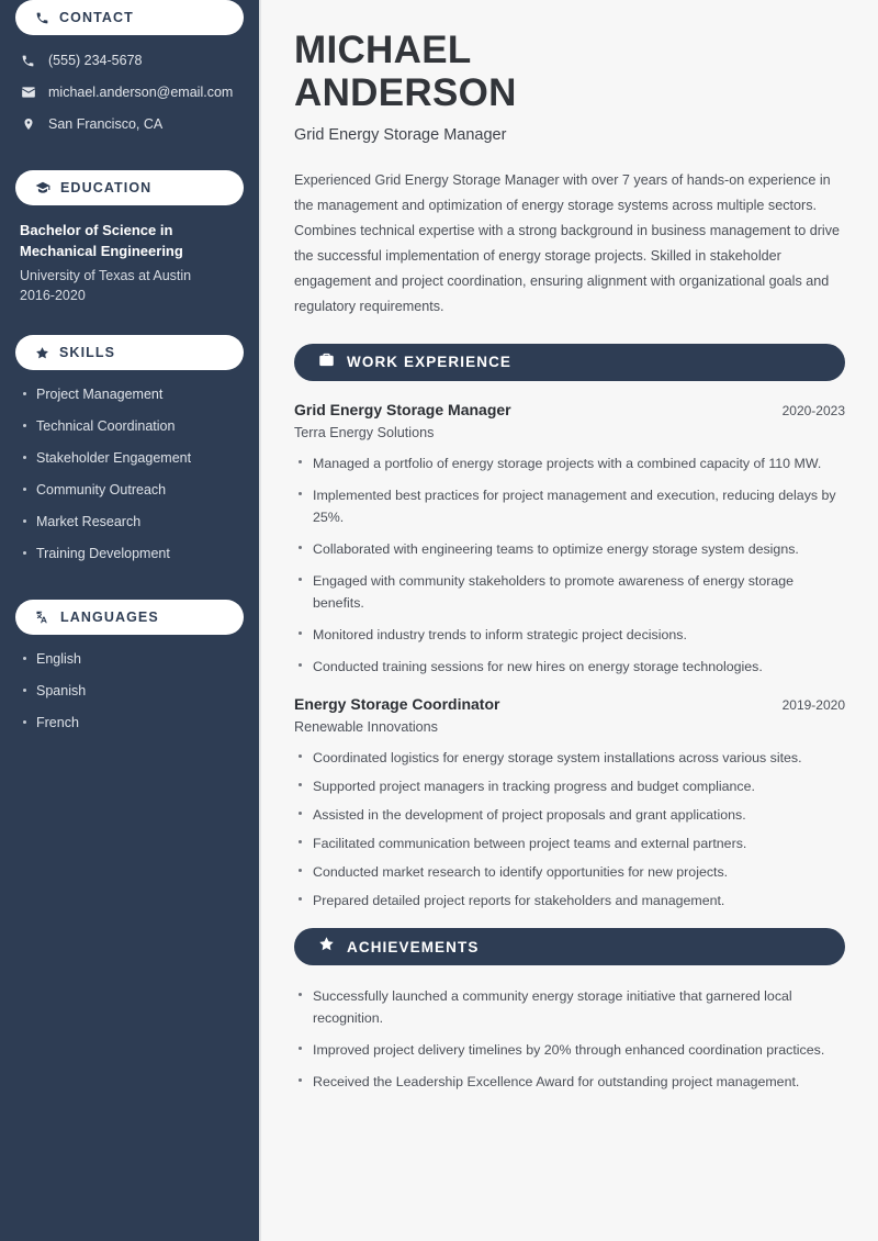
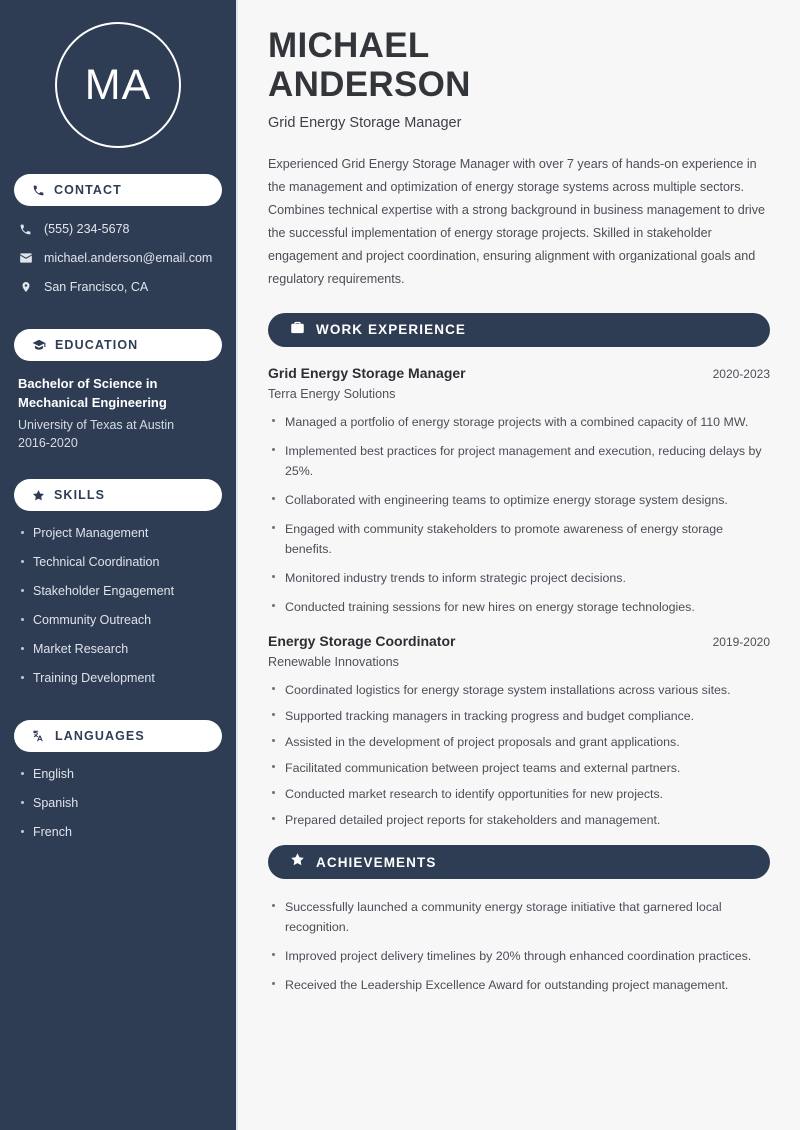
+ MA
  CONTACT
  (555) 234-5678
  michael.anderson@email.com
  San Francisco, CA
  EDUCATION
  Bachelor of Science in Mechanical Engineering
  University of Texas at Austin
  2016-2020
  SKILLS
  Project Management
  Technical Coordination
  Stakeholder Engagement
  Community Outreach
  Market Research
  Training Development
  LANGUAGES
  English
  Spanish
  French
  MICHAEL
  ANDERSON
  Grid Energy Storage Manager
  Experienced Grid Energy Storage Manager with over 7 years of hands-on experience in the management and optimization of energy storage systems across multiple sectors. Combines technical expertise with a strong background in business management to drive the successful implementation of energy storage projects. Skilled in stakeholder engagement and project coordination, ensuring alignment with organizational goals and regulatory requirements.
  WORK EXPERIENCE
  Grid Energy Storage Manager
  2020-2023
  Terra Energy Solutions
  Managed a portfolio of energy storage projects with a combined capacity of 110 MW.
  Implemented best practices for project management and execution, reducing delays by 25%.
  Collaborated with engineering teams to optimize energy storage system designs.
  Engaged with community stakeholders to promote awareness of energy storage benefits.
  Monitored industry trends to inform strategic project decisions.
  Conducted training sessions for new hires on energy storage technologies.
  Energy Storage Coordinator
  2019-2020
  Renewable Innovations
  Coordinated logistics for energy storage system installations across various sites.
- Supported project managers in tracking progress and budget compliance.
+ Supported tracking managers in tracking progress and budget compliance.
  Assisted in the development of project proposals and grant applications.
  Facilitated communication between project teams and external partners.
  Conducted market research to identify opportunities for new projects.
  Prepared detailed project reports for stakeholders and management.
  ACHIEVEMENTS
  Successfully launched a community energy storage initiative that garnered local recognition.
  Improved project delivery timelines by 20% through enhanced coordination practices.
  Received the Leadership Excellence Award for outstanding project management.
